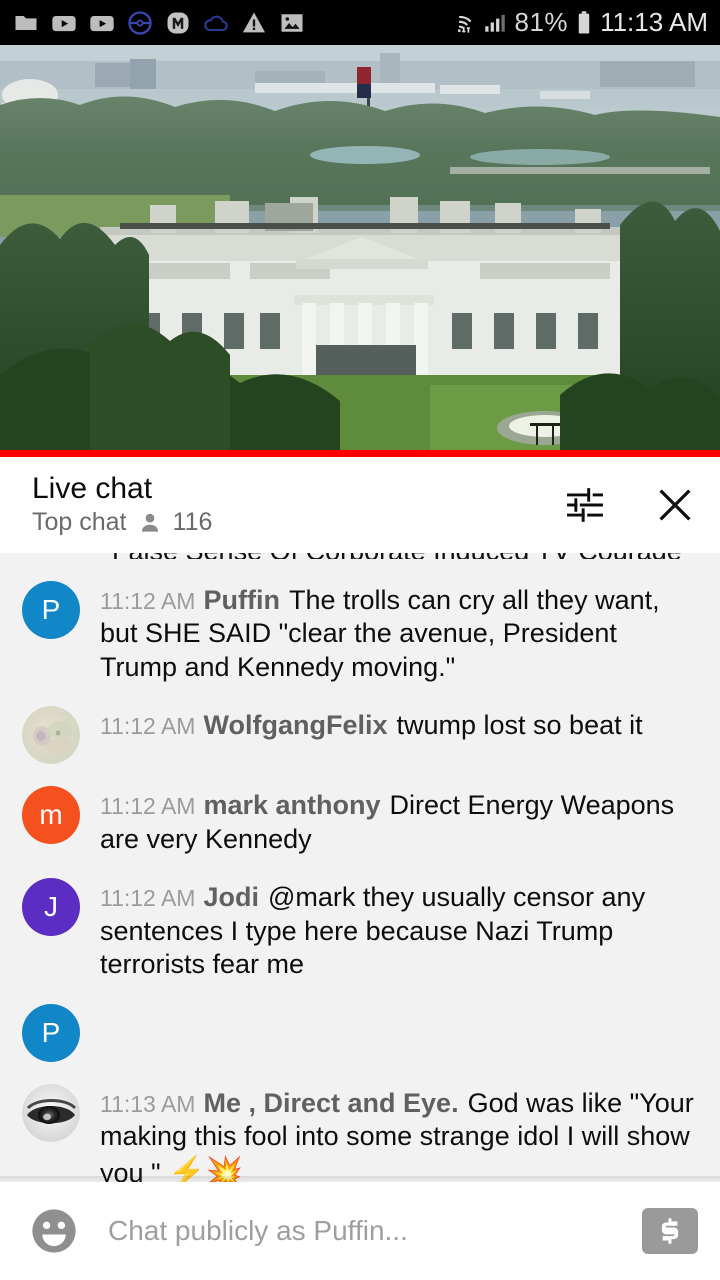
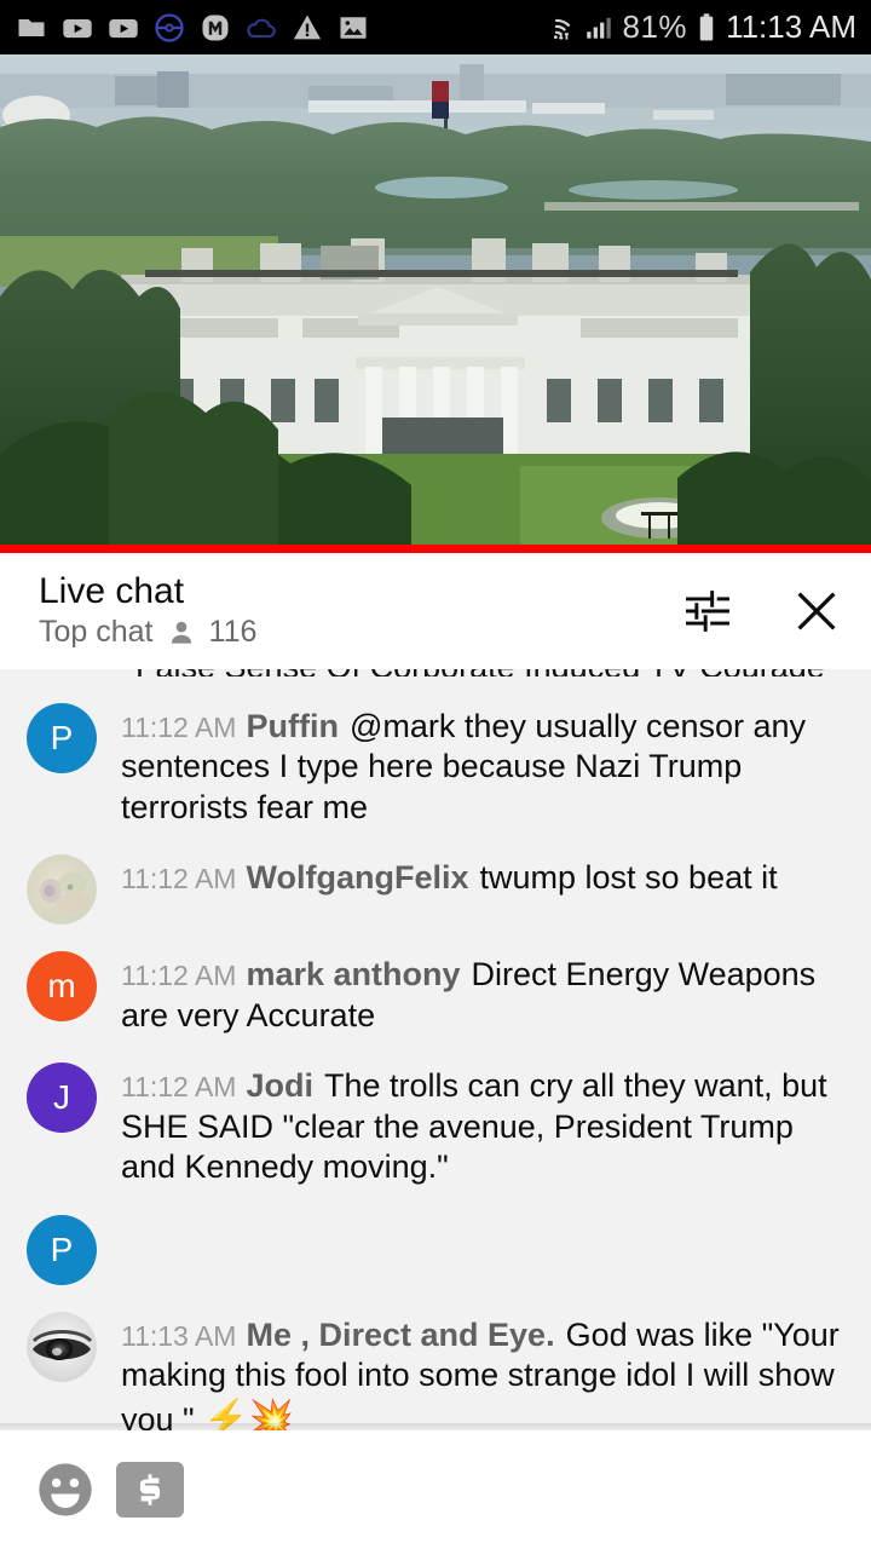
  81%
  11:13 AM
  Live chat
  Top chat
  116
  P
- 11:12 AM Puffin The trolls can cry all they want, but SHE SAID "clear the avenue, President Trump and Kennedy moving."
+ 11:12 AM Puffin @mark they usually censor any sentences I type here because Nazi Trump terrorists fear me
  11:12 AM WolfgangFelix twump lost so beat it
  m
- 11:12 AM mark anthony Direct Energy Weapons are very Kennedy
+ 11:12 AM mark anthony Direct Energy Weapons are very Accurate
  J
- 11:12 AM Jodi @mark they usually censor any sentences I type here because Nazi Trump terrorists fear me
+ 11:12 AM Jodi The trolls can cry all they want, but SHE SAID "clear the avenue, President Trump and Kennedy moving."
  P
  11:13 AM Me , Direct and Eye. God was like "Your making this fool into some strange idol I will show you " ⚡💥
- Chat publicly as Puffin...
